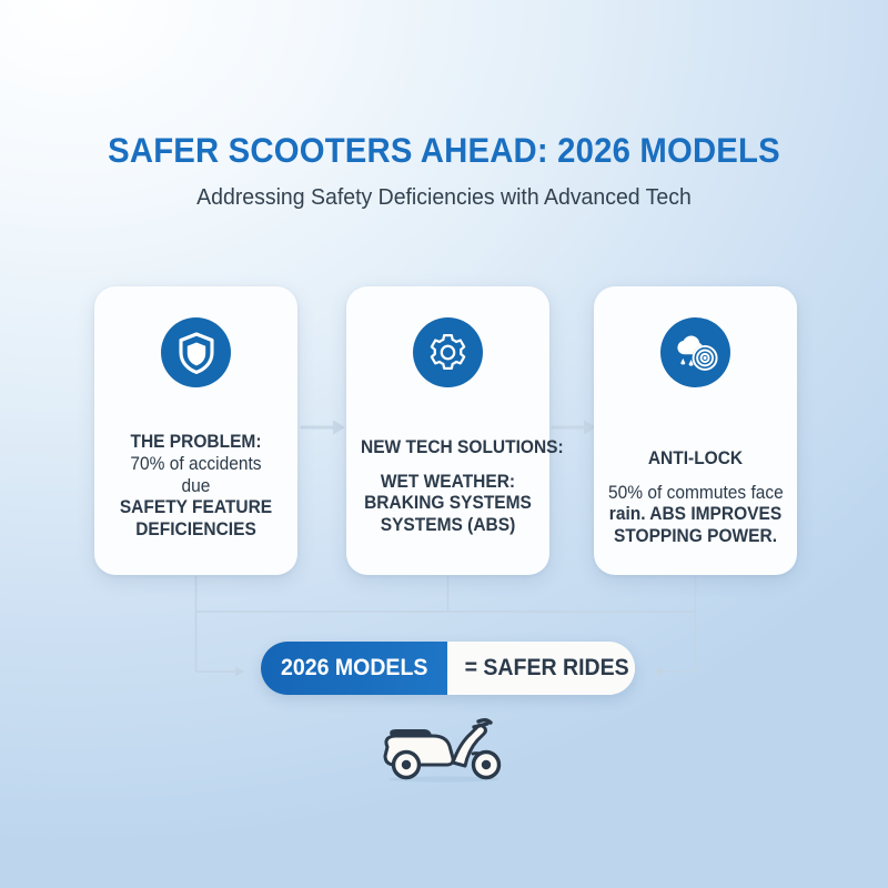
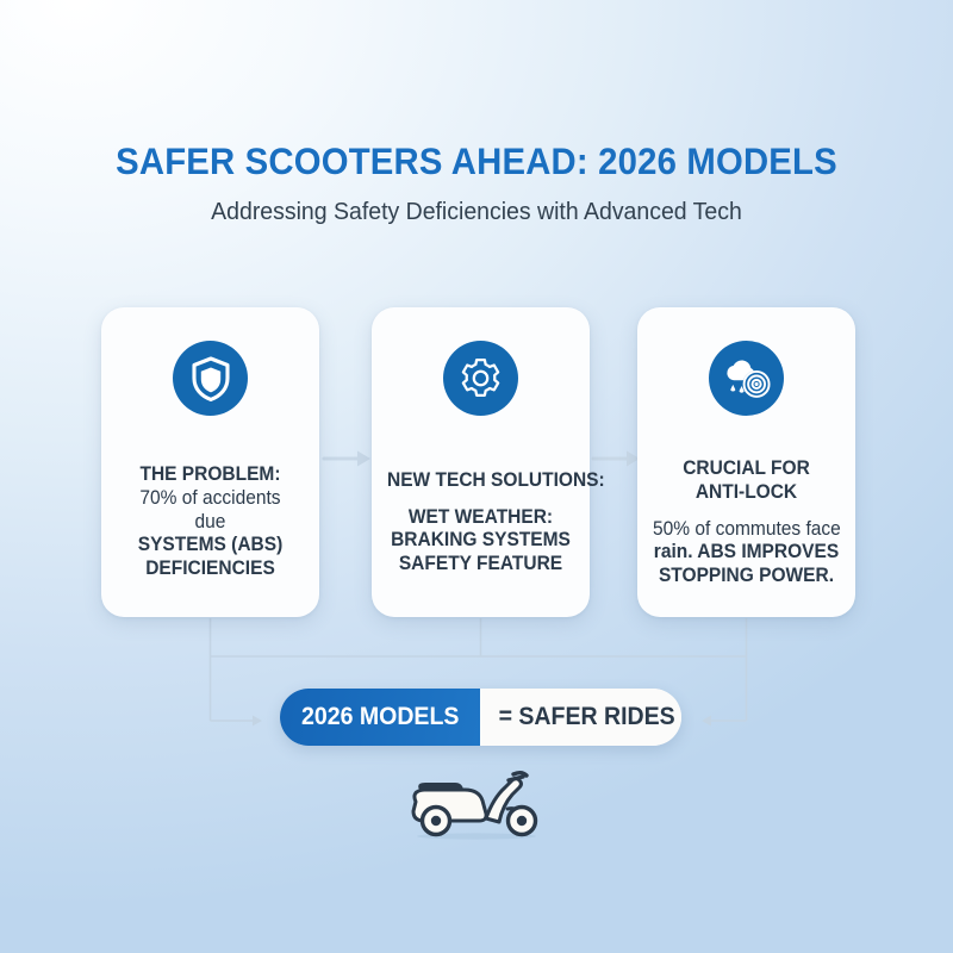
  SAFER SCOOTERS AHEAD: 2026 MODELS
  Addressing Safety Deficiencies with Advanced Tech
  THE PROBLEM:
  70% of accidents
  due
- SAFETY FEATURE
+ SYSTEMS (ABS)
  DEFICIENCIES
  NEW TECH SOLUTIONS:
  WET WEATHER:
  BRAKING SYSTEMS
- SYSTEMS (ABS)
+ SAFETY FEATURE
+ CRUCIAL FOR
  ANTI-LOCK
  50% of commutes face
  rain. ABS IMPROVES
  STOPPING POWER.
  2026 MODELS
  = SAFER RIDES
